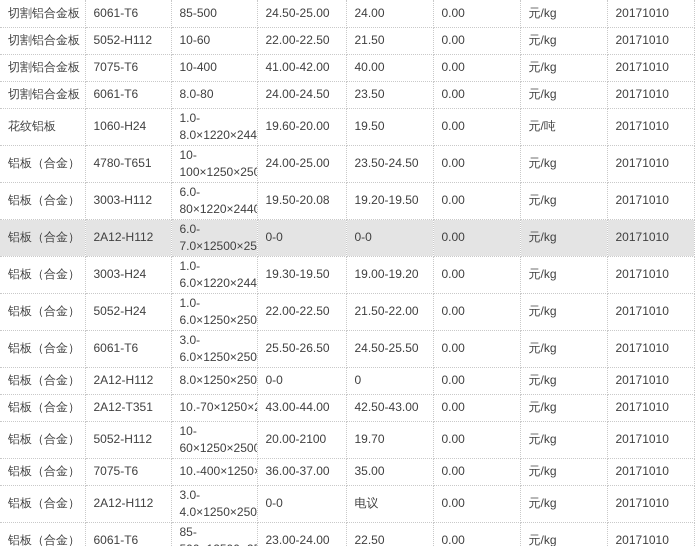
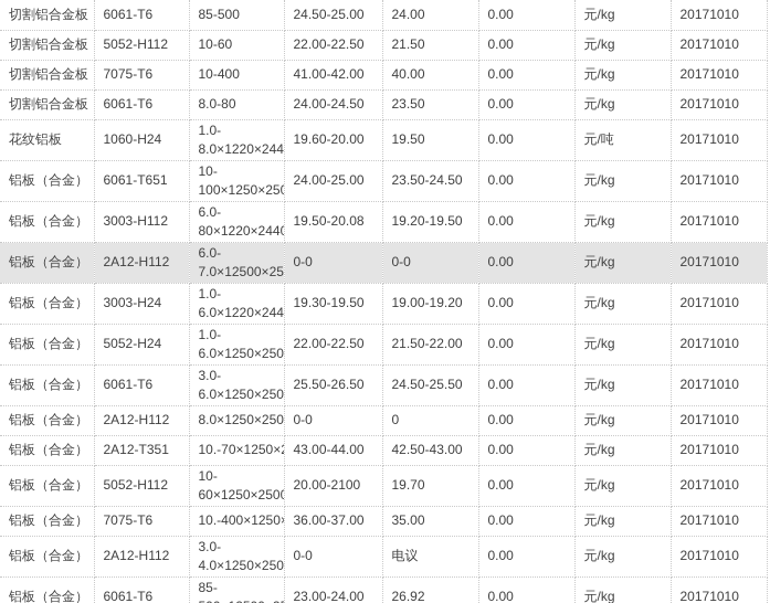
  切割铝合金板	6061-T6	85-500	24.50-25.00	24.00	0.00	元/kg	20171010
  切割铝合金板	5052-H112	10-60	22.00-22.50	21.50	0.00	元/kg	20171010
  切割铝合金板	7075-T6	10-400	41.00-42.00	40.00	0.00	元/kg	20171010
  切割铝合金板	6061-T6	8.0-80	24.00-24.50	23.50	0.00	元/kg	20171010
  花纹铝板	1060-H24	1.0- 8.0×1220×244	19.60-20.00	19.50	0.00	元/吨	20171010
- 铝板（合金）	4780-T651	10- 100×1250×250	24.00-25.00	23.50-24.50	0.00	元/kg	20171010
+ 铝板（合金）	6061-T651	10- 100×1250×250	24.00-25.00	23.50-24.50	0.00	元/kg	20171010
  铝板（合金）	3003-H112	6.0- 80×1220×2440	19.50-20.08	19.20-19.50	0.00	元/kg	20171010
  铝板（合金）	2A12-H112	6.0- 7.0×12500×25	0-0	0-0	0.00	元/kg	20171010
  铝板（合金）	3003-H24	1.0- 6.0×1220×244	19.30-19.50	19.00-19.20	0.00	元/kg	20171010
  铝板（合金）	5052-H24	1.0- 6.0×1250×250	22.00-22.50	21.50-22.00	0.00	元/kg	20171010
  铝板（合金）	6061-T6	3.0- 6.0×1250×250	25.50-26.50	24.50-25.50	0.00	元/kg	20171010
  铝板（合金）	2A12-H112	8.0×1250×250	0-0	0	0.00	元/kg	20171010
  铝板（合金）	2A12-T351	10.-70×1250×	43.00-44.00	42.50-43.00	0.00	元/kg	20171010
  铝板（合金）	5052-H112	10- 60×1250×2500	20.00-2100	19.70	0.00	元/kg	20171010
  铝板（合金）	7075-T6	10.-400×1250	36.00-37.00	35.00	0.00	元/kg	20171010
  铝板（合金）	2A12-H112	3.0- 4.0×1250×250	0-0	电议	0.00	元/kg	20171010
- 铝板（合金）	6061-T6	85-	23.00-24.00	22.50	0.00	元/kg	20171010
+ 铝板（合金）	6061-T6	85-	23.00-24.00	26.92	0.00	元/kg	20171010
